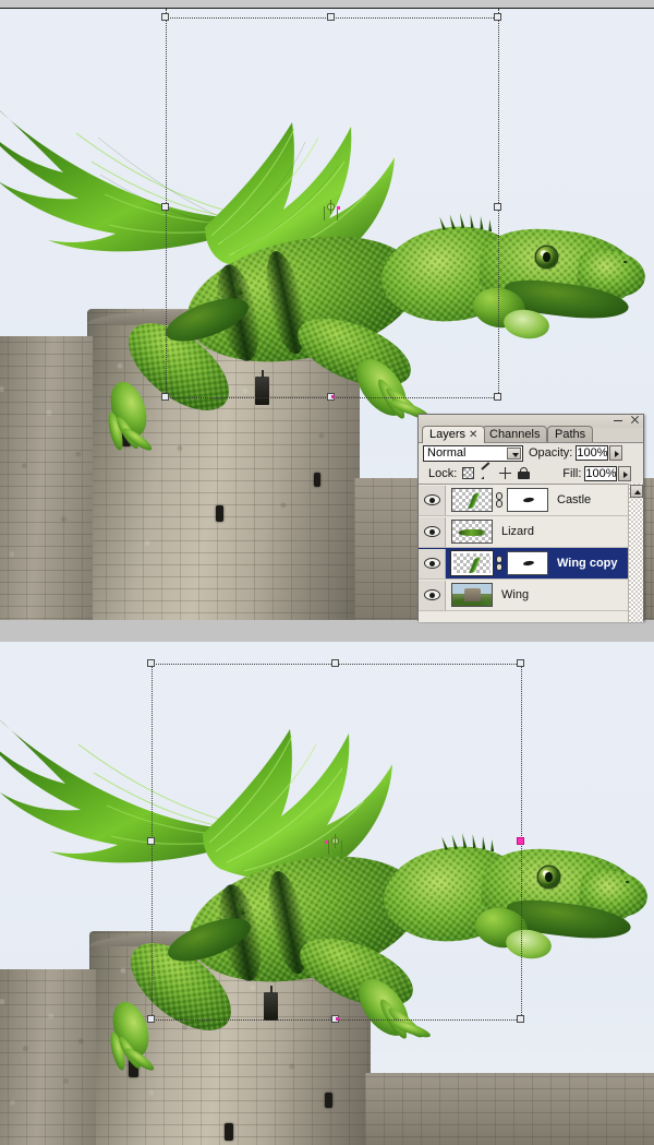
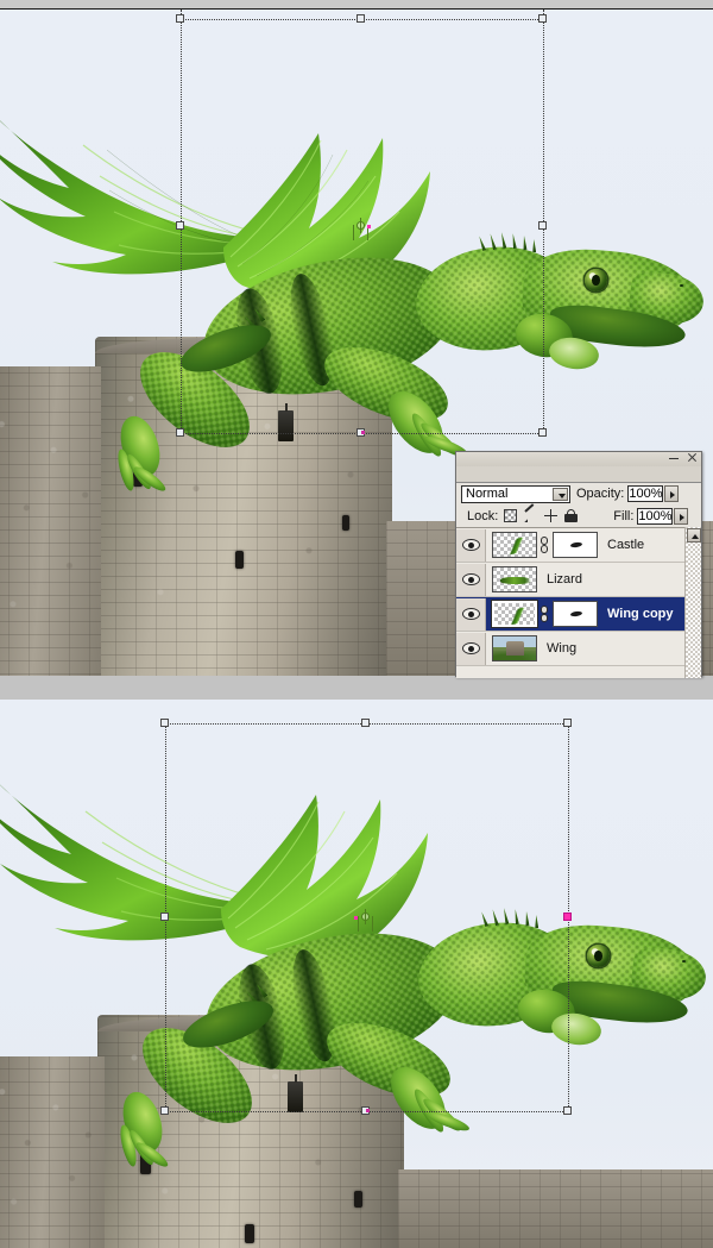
- Layers ✕
- Channels
- Paths
  Normal
  Opacity:
  100%
  Lock:
  Fill:
  100%
  Castle
  Lizard
  Wing copy
  Wing
